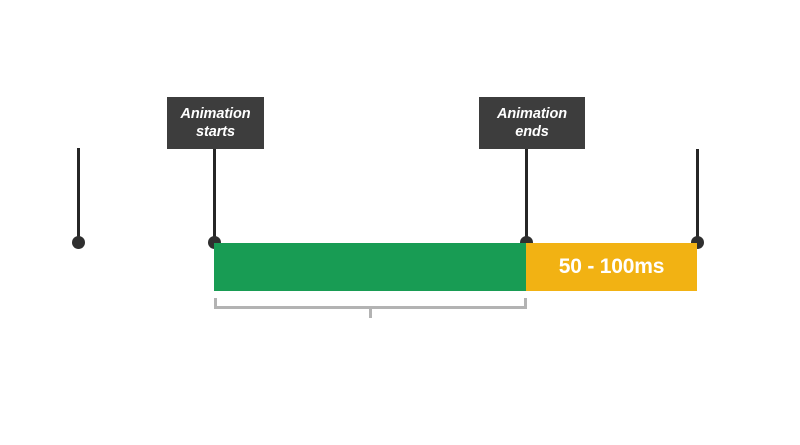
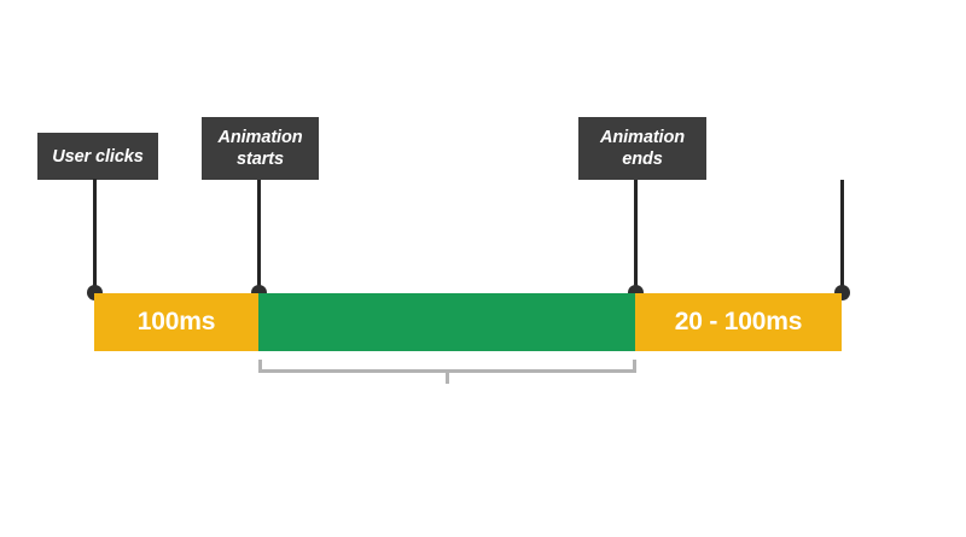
+ User clicks
  Animation
  starts
  Animation
  ends
+ 100ms
- 50 - 100ms
+ 20 - 100ms
